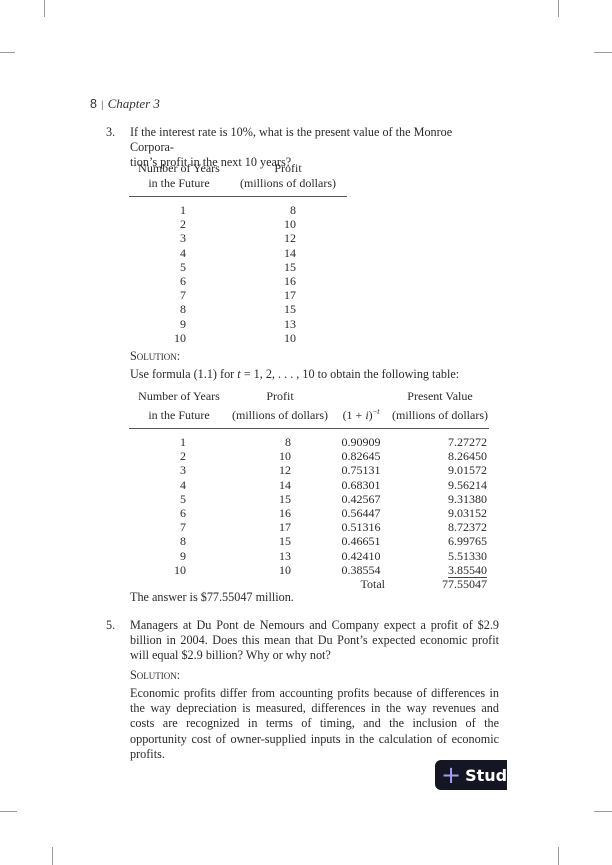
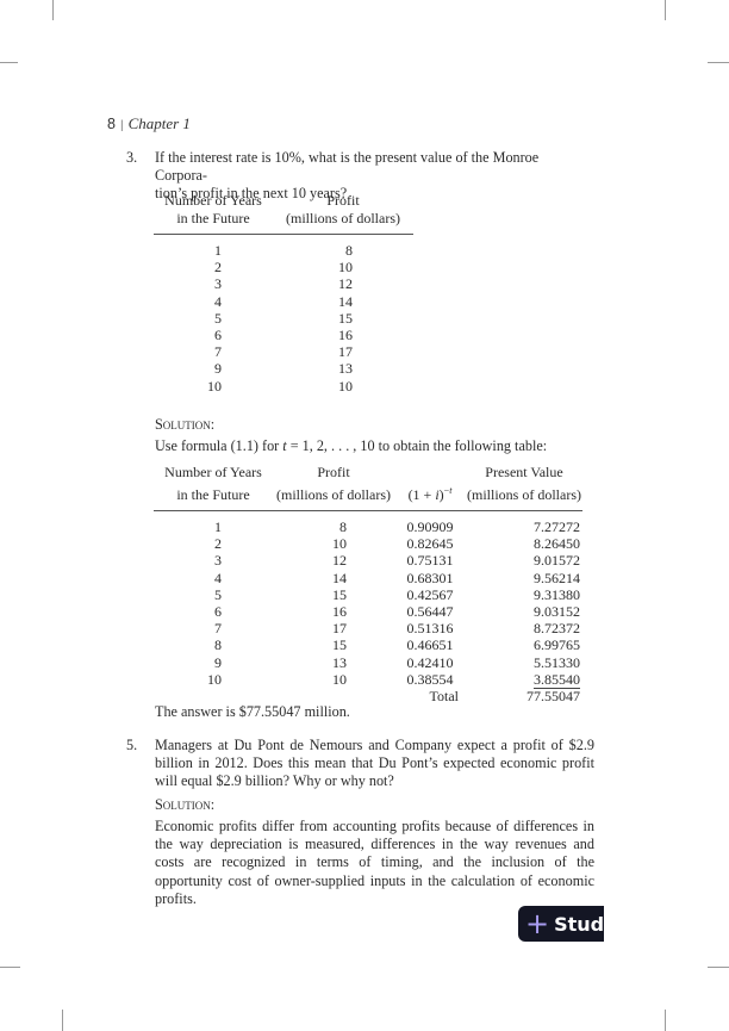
- 8 | Chapter 3
+ 8 | Chapter 1
  3.
  If the interest rate is 10%, what is the present value of the Monroe Corpora-
  tion’s profit in the next 10 years?
  Number of Years	Profit
  in the Future	(millions of dollars)
  1	8
  2	10
  3	12
  4	14
  5	15
  6	16
  7	17
- 8	15
  9	13
  10	10
  Solution:
  Use formula (1.1) for t = 1, 2, . . . , 10 to obtain the following table:
  Number of Years	Profit		Present Value
  in the Future	(millions of dollars)	(1 + i)−t	(millions of dollars)
  1	8	0.90909	7.27272
  2	10	0.82645	8.26450
  3	12	0.75131	9.01572
  4	14	0.68301	9.56214
  5	15	0.42567	9.31380
  6	16	0.56447	9.03152
  7	17	0.51316	8.72372
  8	15	0.46651	6.99765
  9	13	0.42410	5.51330
  10	10	0.38554	3.85540
  		Total	77.55047
  The answer is $77.55047 million.
  5.
- Managers at Du Pont de Nemours and Company expect a profit of $2.9 billion in 2004. Does this mean that Du Pont’s expected economic profit will equal $2.9 billion? Why or why not?
+ Managers at Du Pont de Nemours and Company expect a profit of $2.9 billion in 2012. Does this mean that Du Pont’s expected economic profit will equal $2.9 billion? Why or why not?
  Solution:
  Economic profits differ from accounting profits because of differences in the way depreciation is measured, differences in the way revenues and costs are recognized in terms of timing, and the inclusion of the opportunity cost of owner-supplied inputs in the calculation of economic profits.
  +
  Stud
